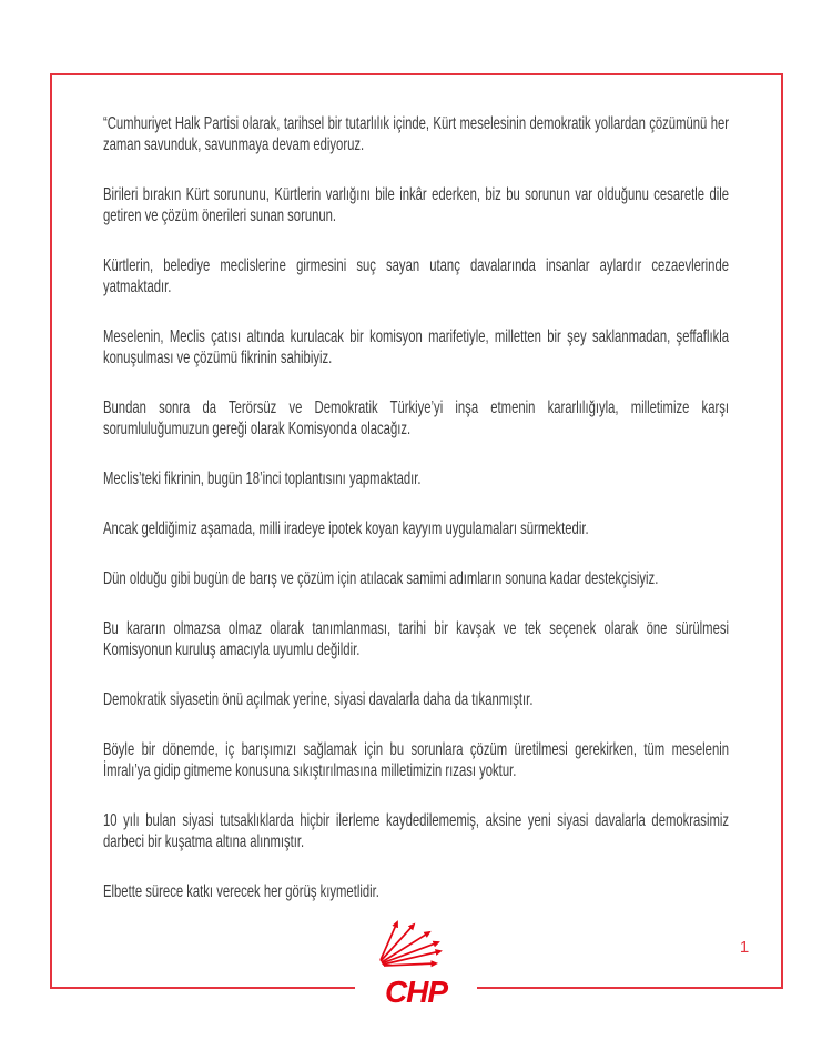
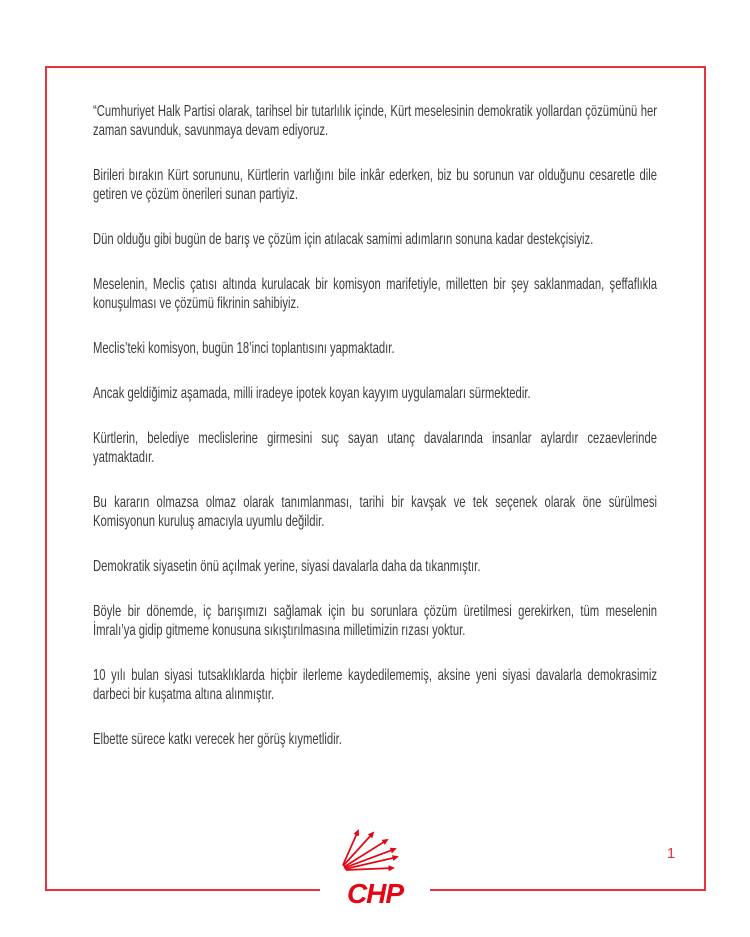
  “Cumhuriyet Halk Partisi olarak, tarihsel bir tutarlılık içinde, Kürt meselesinin demokratik yollardan çözümünü her zaman savunduk, savunmaya devam ediyoruz.
- Birileri bırakın Kürt sorununu, Kürtlerin varlığını bile inkâr ederken, biz bu sorunun var olduğunu cesaretle dile getiren ve çözüm önerileri sunan sorunun.
+ Birileri bırakın Kürt sorununu, Kürtlerin varlığını bile inkâr ederken, biz bu sorunun var olduğunu cesaretle dile getiren ve çözüm önerileri sunan partiyiz.
- Kürtlerin, belediye meclislerine girmesini suç sayan utanç davalarında insanlar aylardır cezaevlerinde yatmaktadır.
+ Dün olduğu gibi bugün de barış ve çözüm için atılacak samimi adımların sonuna kadar destekçisiyiz.
  Meselenin, Meclis çatısı altında kurulacak bir komisyon marifetiyle, milletten bir şey saklanmadan, şeffaflıkla konuşulması ve çözümü fikrinin sahibiyiz.
- Bundan sonra da Terörsüz ve Demokratik Türkiye’yi inşa etmenin kararlılığıyla, milletimize karşı sorumluluğumuzun gereği olarak Komisyonda olacağız.
- Meclis’teki fikrinin, bugün 18’inci toplantısını yapmaktadır.
+ Meclis’teki komisyon, bugün 18’inci toplantısını yapmaktadır.
  Ancak geldiğimiz aşamada, milli iradeye ipotek koyan kayyım uygulamaları sürmektedir.
- Dün olduğu gibi bugün de barış ve çözüm için atılacak samimi adımların sonuna kadar destekçisiyiz.
+ Kürtlerin, belediye meclislerine girmesini suç sayan utanç davalarında insanlar aylardır cezaevlerinde yatmaktadır.
  Bu kararın olmazsa olmaz olarak tanımlanması, tarihi bir kavşak ve tek seçenek olarak öne sürülmesi Komisyonun kuruluş amacıyla uyumlu değildir.
  Demokratik siyasetin önü açılmak yerine, siyasi davalarla daha da tıkanmıştır.
  Böyle bir dönemde, iç barışımızı sağlamak için bu sorunlara çözüm üretilmesi gerekirken, tüm meselenin İmralı’ya gidip gitmeme konusuna sıkıştırılmasına milletimizin rızası yoktur.
  10 yılı bulan siyasi tutsaklıklarda hiçbir ilerleme kaydedilememiş, aksine yeni siyasi davalarla demokrasimiz darbeci bir kuşatma altına alınmıştır.
  Elbette sürece katkı verecek her görüş kıymetlidir.
  1
  CHP
